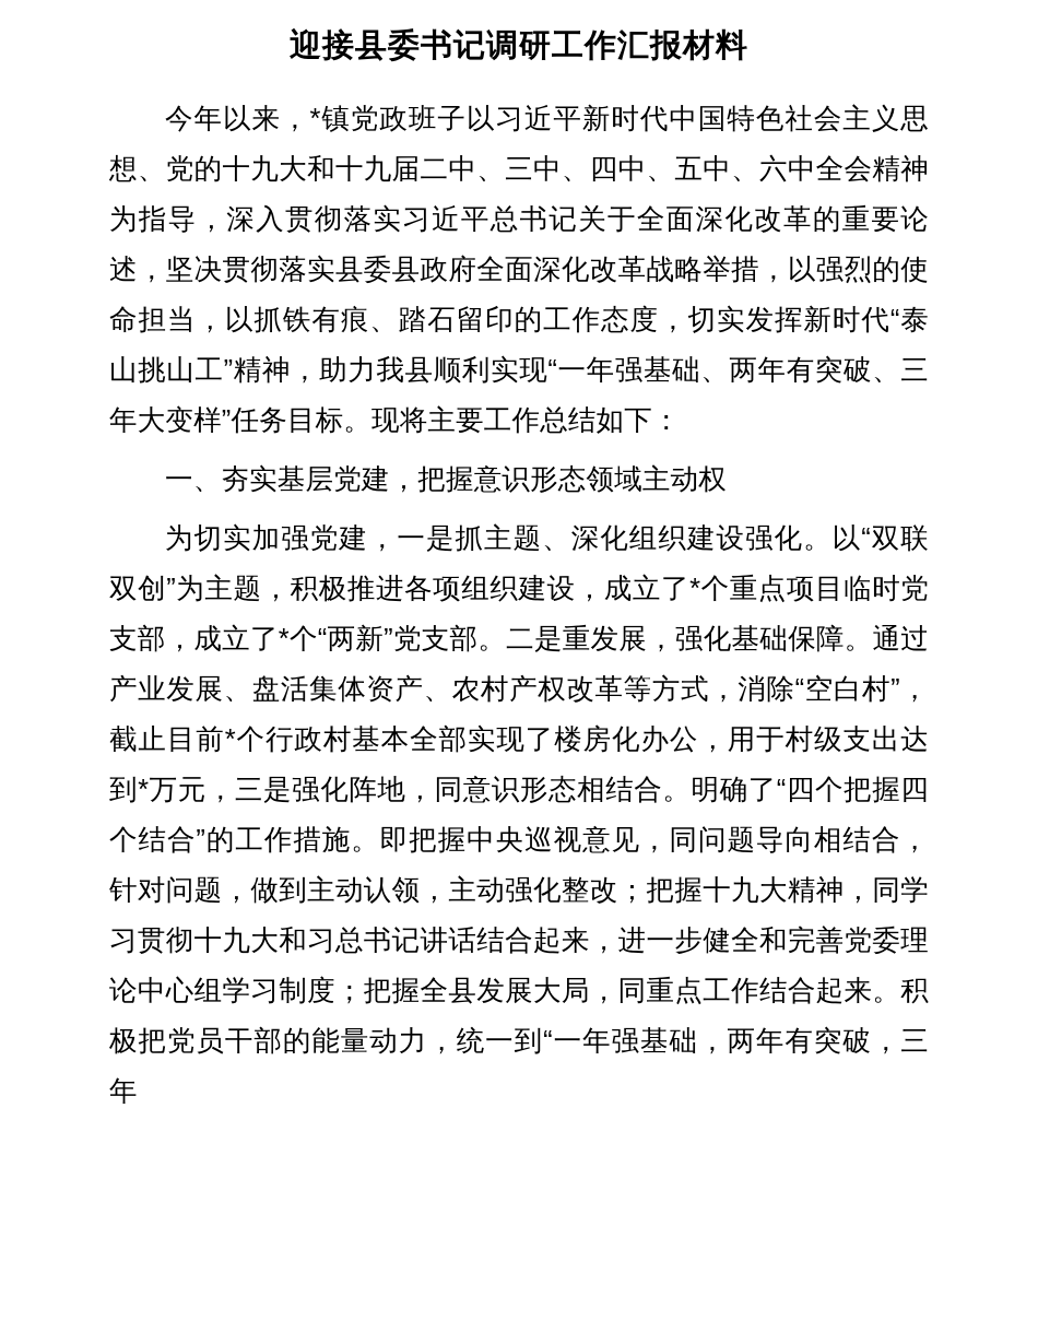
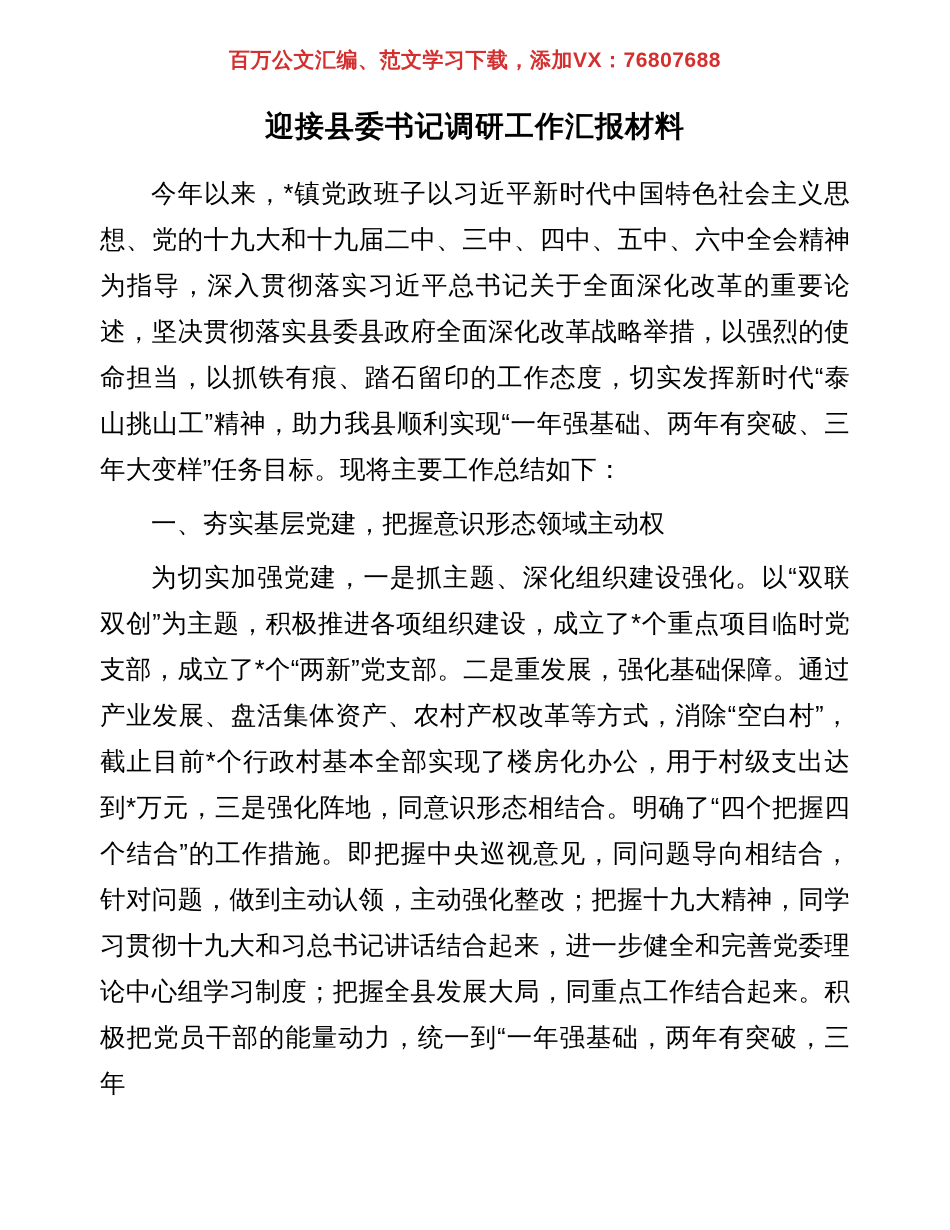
+ 百万公文汇编、范文学习下载，添加VX：76807688
  迎接县委书记调研工作汇报材料
  今年以来，*镇党政班子以习近平新时代中国特色社会主义思想、党的十九大和十九届二中、三中、四中、五中、六中全会精神为指导，深入贯彻落实习近平总书记关于全面深化改革的重要论述，坚决贯彻落实县委县政府全面深化改革战略举措，以强烈的使命担当，以抓铁有痕、踏石留印的工作态度，切实发挥新时代“泰山挑山工”精神，助力我县顺利实现“一年强基础、两年有突破、三年大变样”任务目标。现将主要工作总结如下：
  一、夯实基层党建，把握意识形态领域主动权
  为切实加强党建，一是抓主题、深化组织建设强化。以“双联双创”为主题，积极推进各项组织建设，成立了*个重点项目临时党支部，成立了*个“两新”党支部。二是重发展，强化基础保障。通过产业发展、盘活集体资产、农村产权改革等方式，消除“空白村”，截止目前*个行政村基本全部实现了楼房化办公，用于村级支出达到*万元，三是强化阵地，同意识形态相结合。明确了“四个把握四个结合”的工作措施。即把握中央巡视意见，同问题导向相结合，针对问题，做到主动认领，主动强化整改；把握十九大精神，同学习贯彻十九大和习总书记讲话结合起来，进一步健全和完善党委理论中心组学习制度；把握全县发展大局，同重点工作结合起来。积极把党员干部的能量动力，统一到“一年强基础，两年有突破，三年
